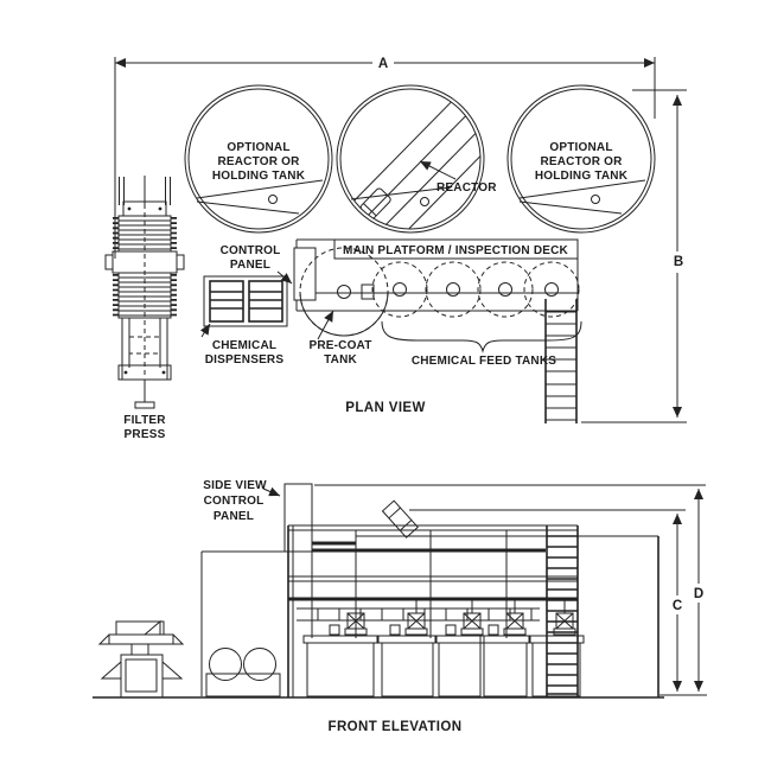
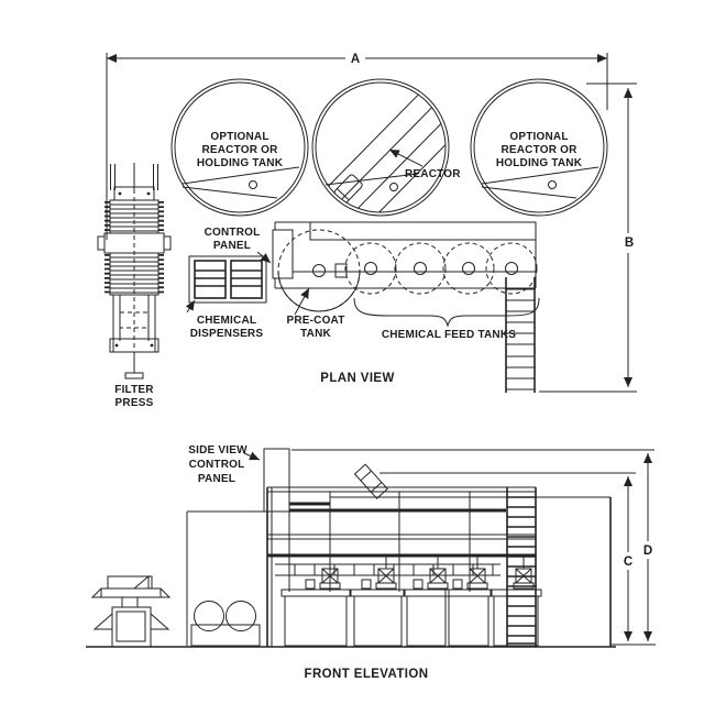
  A
  B
  FILTER
  PRESS
  OPTIONAL
  REACTOR OR
  HOLDING TANK
  REACTOR
  OPTIONAL
  REACTOR OR
  HOLDING TANK
- MAIN PLATFORM / INSPECTION DECK
  CONTROL
  PANEL
  CHEMICAL
  DISPENSERS
  PRE-COAT
  TANK
  CHEMICAL FEED TANKS
  PLAN VIEW
  D
  C
  SIDE VIEW
  CONTROL
  PANEL
  FRONT ELEVATION
